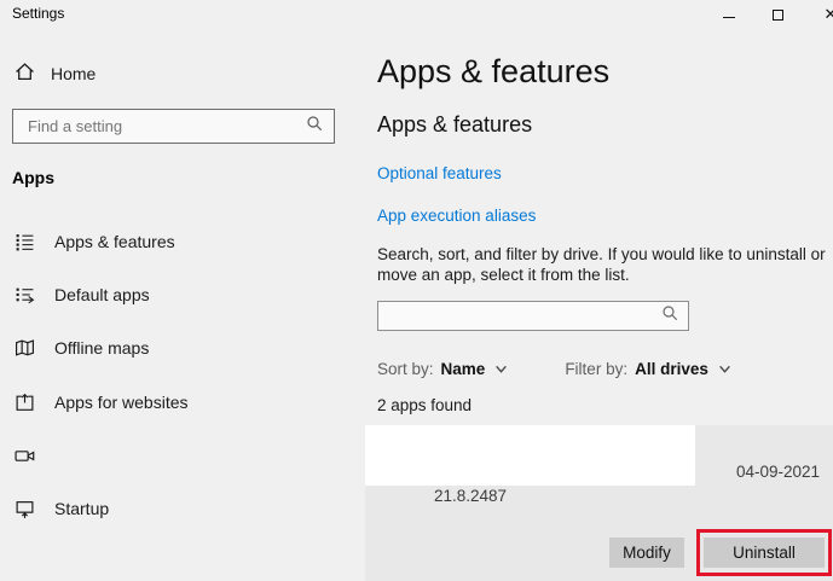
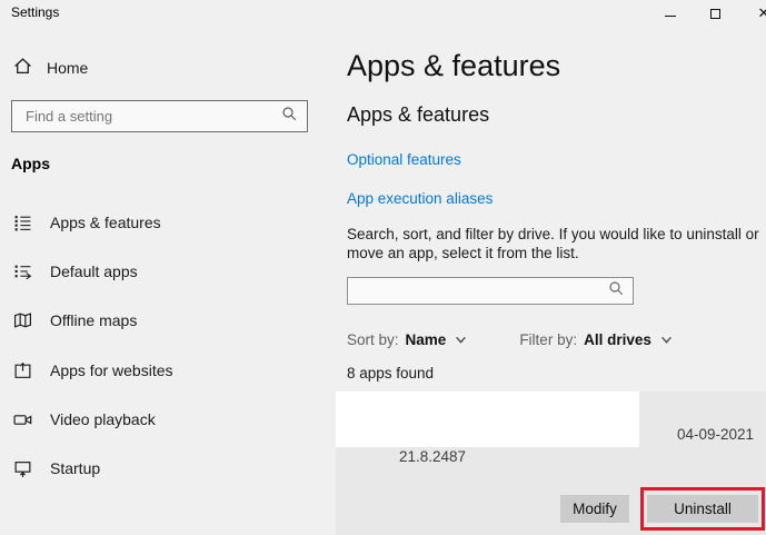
  Settings
  ✕
  Home
  Find a setting
  Apps
  Apps & features
  Default apps
  Offline maps
  Apps for websites
+ Video playback
  Startup
  Apps & features
  Apps & features
  Optional features
  App execution aliases
  Search, sort, and filter by drive. If you would like to uninstall or
  move an app, select it from the list.
  Sort by:
  Name
  Filter by:
  All drives
- 2 apps found
+ 8 apps found
  04-09-2021
  21.8.2487
  Modify
  Uninstall
